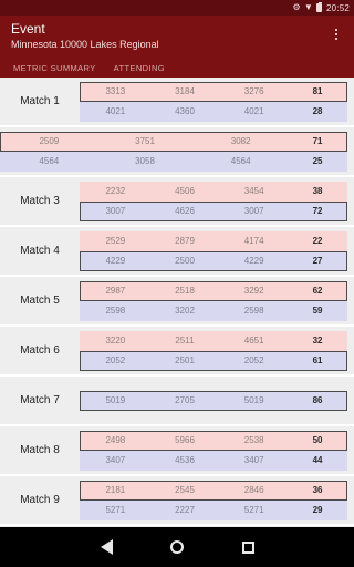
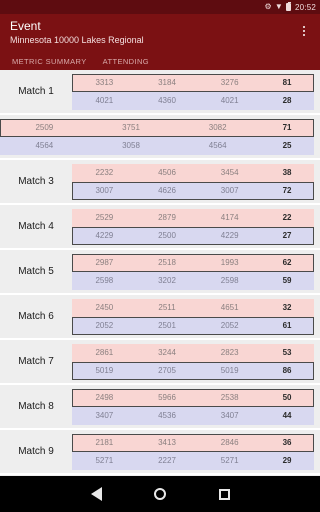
  ⚙
  ▼
  20:52
  Event
  Minnesota 10000 Lakes Regional
  METRIC SUMMARY
  ATTENDING
  Match 1
  3313
  3184
  3276
  81
  4021
  4360
  4021
  28
  2509
  3751
  3082
  71
  4564
  3058
  4564
  25
  Match 3
  2232
  4506
  3454
  38
  3007
  4626
  3007
  72
  Match 4
  2529
  2879
  4174
  22
  4229
  2500
  4229
  27
  Match 5
  2987
  2518
- 3292
+ 1993
  62
  2598
  3202
  2598
  59
  Match 6
- 3220
+ 2450
  2511
  4651
  32
  2052
  2501
  2052
  61
  Match 7
+ 2861
+ 3244
+ 2823
+ 53
  5019
  2705
  5019
  86
  Match 8
  2498
  5966
  2538
  50
  3407
  4536
  3407
  44
  Match 9
  2181
- 2545
+ 3413
  2846
  36
  5271
  2227
  5271
  29
